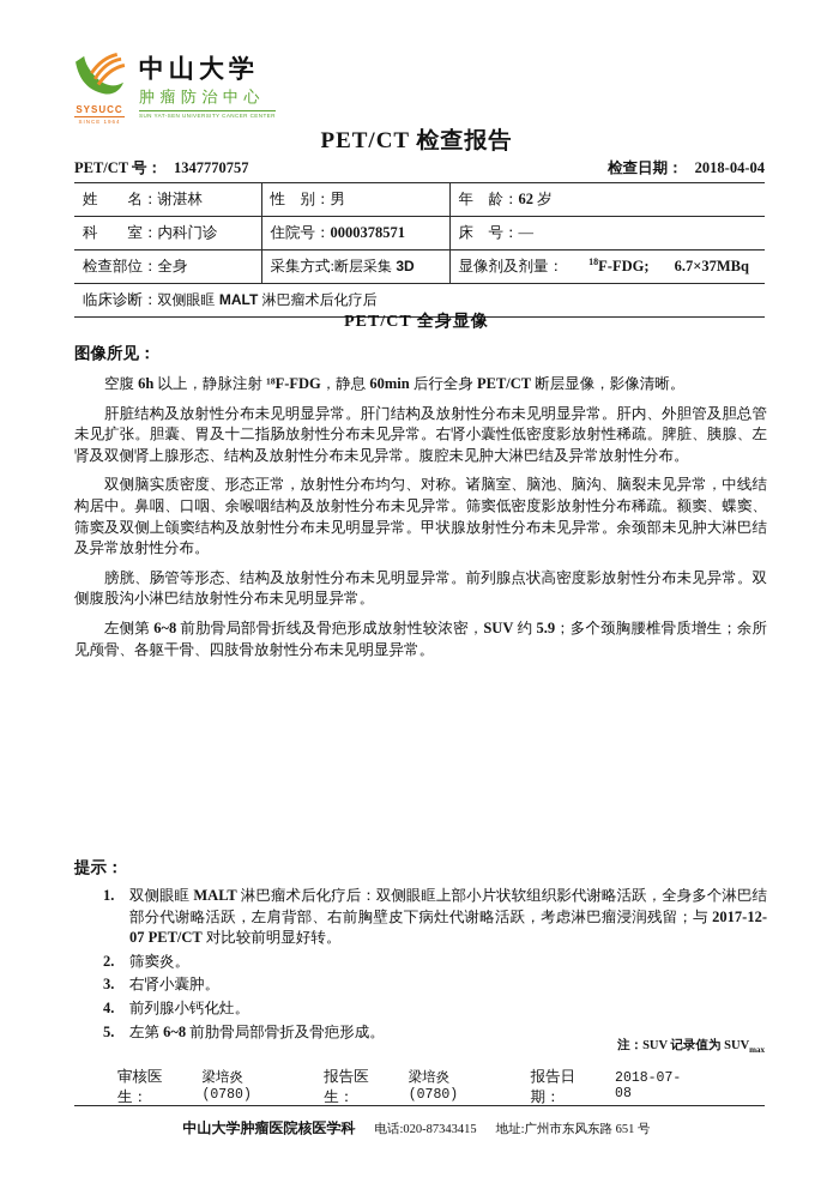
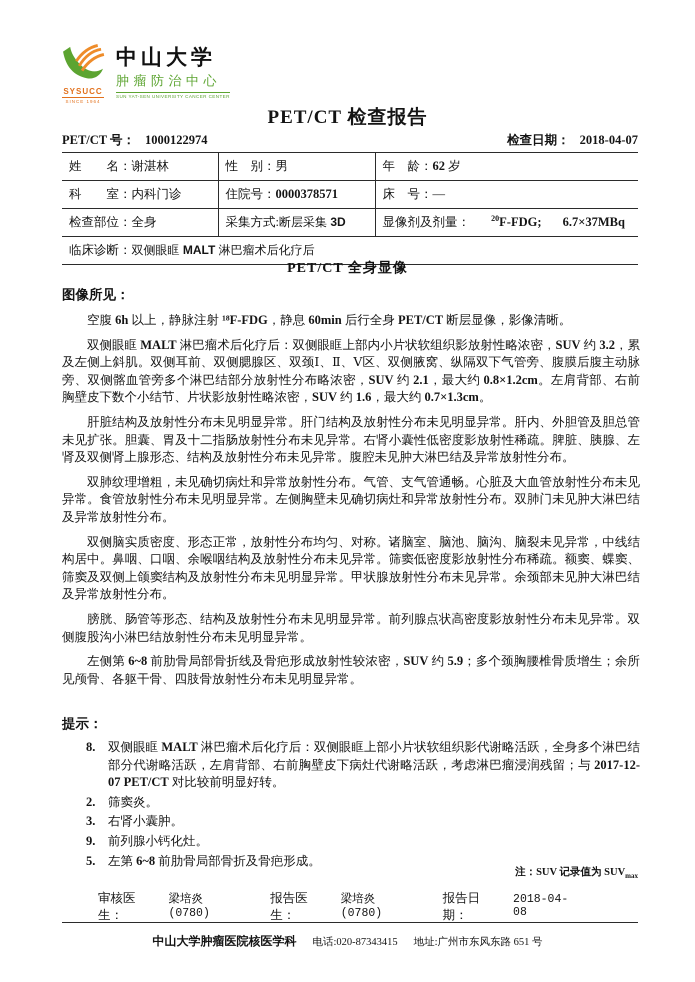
  SYSUCC
  中山大学
  肿瘤防治中心
  PET/CT 检查报告
- PET/CT 号： 1347770757
+ PET/CT 号： 1000122974
- 检查日期： 2018-04-04
+ 检查日期： 2018-04-07
  姓 名：谢湛林	性 别：男	年 龄：62 岁
  科 室：内科门诊	住院号：0000378571	床 号：—
- 检查部位：全身	采集方式:断层采集 3D	显像剂及剂量： 18F-FDG; 6.7×37MBq
+ 检查部位：全身	采集方式:断层采集 3D	显像剂及剂量： 20F-FDG; 6.7×37MBq
  临床诊断：双侧眼眶 MALT 淋巴瘤术后化疗后
  PET/CT 全身显像
  图像所见：
  空腹 6h 以上，静脉注射 ¹⁸F-FDG，静息 60min 后行全身 PET/CT 断层显像，影像清晰。
+ 双侧眼眶 MALT 淋巴瘤术后化疗后：双侧眼眶上部内小片状软组织影放射性略浓密，SUV 约 3.2，累及左侧上斜肌。双侧耳前、双侧腮腺区、双颈Ⅰ、Ⅱ、Ⅴ区、双侧腋窝、纵隔双下气管旁、腹膜后腹主动脉旁、双侧髂血管旁多个淋巴结部分放射性分布略浓密，SUV 约 2.1，最大约 0.8×1.2cm。左肩背部、右前胸壁皮下数个小结节、片状影放射性略浓密，SUV 约 1.6，最大约 0.7×1.3cm。
  肝脏结构及放射性分布未见明显异常。肝门结构及放射性分布未见明显异常。肝内、外胆管及胆总管未见扩张。胆囊、胃及十二指肠放射性分布未见异常。右肾小囊性低密度影放射性稀疏。脾脏、胰腺、左肾及双侧肾上腺形态、结构及放射性分布未见异常。腹腔未见肿大淋巴结及异常放射性分布。
+ 双肺纹理增粗，未见确切病灶和异常放射性分布。气管、支气管通畅。心脏及大血管放射性分布未见异常。食管放射性分布未见明显异常。左侧胸壁未见确切病灶和异常放射性分布。双肺门未见肿大淋巴结及异常放射性分布。
  双侧脑实质密度、形态正常，放射性分布均匀、对称。诸脑室、脑池、脑沟、脑裂未见异常，中线结构居中。鼻咽、口咽、余喉咽结构及放射性分布未见异常。筛窦低密度影放射性分布稀疏。额窦、蝶窦、筛窦及双侧上颌窦结构及放射性分布未见明显异常。甲状腺放射性分布未见异常。余颈部未见肿大淋巴结及异常放射性分布。
  膀胱、肠管等形态、结构及放射性分布未见明显异常。前列腺点状高密度影放射性分布未见异常。双侧腹股沟小淋巴结放射性分布未见明显异常。
  左侧第 6~8 前肋骨局部骨折线及骨疤形成放射性较浓密，SUV 约 5.9；多个颈胸腰椎骨质增生；余所见颅骨、各躯干骨、四肢骨放射性分布未见明显异常。
  提示：
- 1.
+ 8.
  双侧眼眶 MALT 淋巴瘤术后化疗后：双侧眼眶上部小片状软组织影代谢略活跃，全身多个淋巴结部分代谢略活跃，左肩背部、右前胸壁皮下病灶代谢略活跃，考虑淋巴瘤浸润残留；与 2017-12-07 PET/CT 对比较前明显好转。
  2.
  筛窦炎。
  3.
  右肾小囊肿。
- 4.
+ 9.
  前列腺小钙化灶。
  5.
  左第 6~8 前肋骨局部骨折及骨疤形成。
  注：SUV 记录值为 SUVmax
  审核医生：
  梁培炎(0780)
  报告医生：
  梁培炎(0780)
  报告日期：
- 2018-07-08
+ 2018-04-08
  中山大学肿瘤医院核医学科
  电话:020-87343415
  地址:广州市东风东路 651 号
